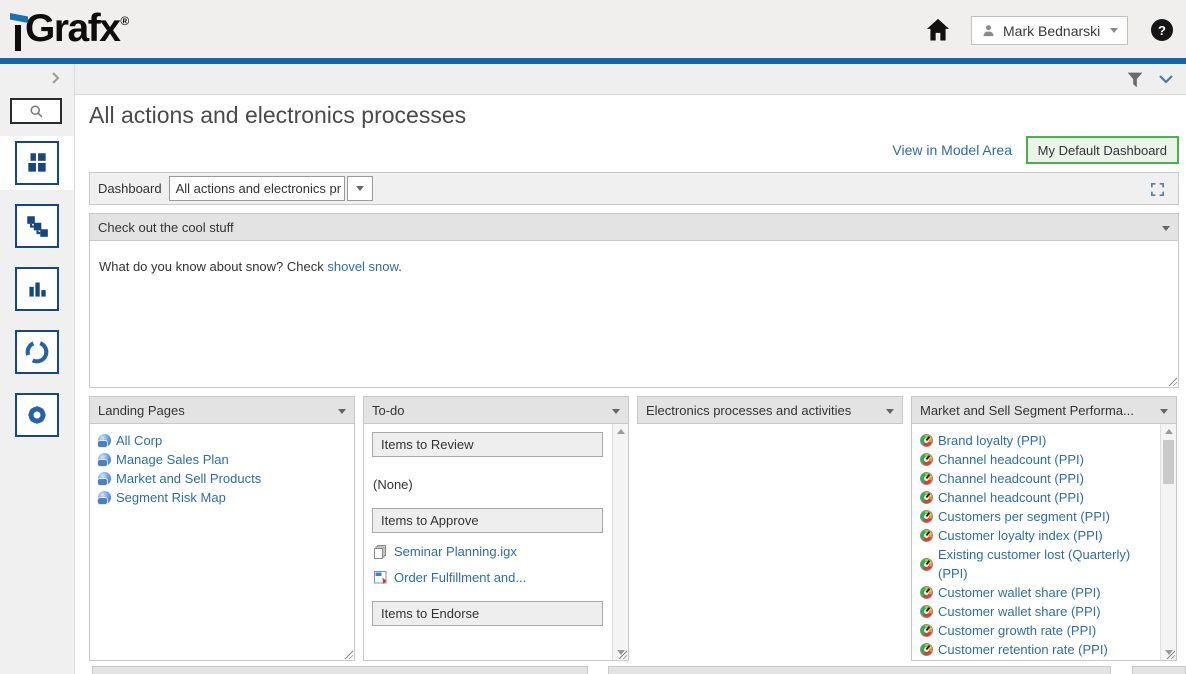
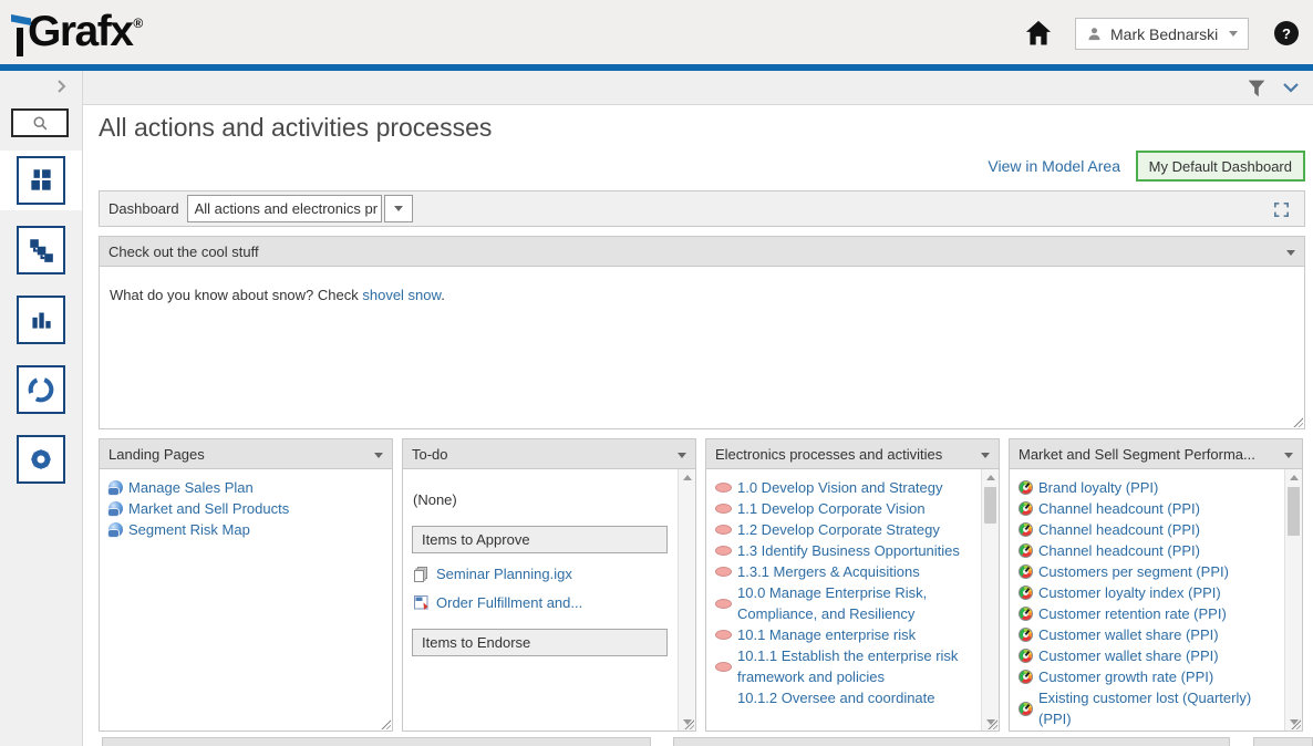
  Grafx
  ®
  Mark Bednarski
  ?
- All actions and electronics processes
+ All actions and activities processes
  View in Model Area
  My Default Dashboard
  Dashboard
  All actions and electronics pr
  Check out the cool stuff
  What do you know about snow? Check shovel snow.
  Landing Pages
- All Corp
  Manage Sales Plan
  Market and Sell Products
  Segment Risk Map
  To-do
- Items to Review
  (None)
  Items to Approve
  Seminar Planning.igx
  Order Fulfillment and...
  Items to Endorse
  Electronics processes and activities
+ 1.0 Develop Vision and Strategy
+ 1.1 Develop Corporate Vision
+ 1.2 Develop Corporate Strategy
+ 1.3 Identify Business Opportunities
+ 1.3.1 Mergers & Acquisitions
+ 10.0 Manage Enterprise Risk, Compliance, and Resiliency
+ 10.1 Manage enterprise risk
+ 10.1.1 Establish the enterprise risk framework and policies
+ 10.1.2 Oversee and coordinate
  Market and Sell Segment Performa...
  Brand loyalty (PPI)
  Channel headcount (PPI)
  Channel headcount (PPI)
  Channel headcount (PPI)
  Customers per segment (PPI)
  Customer loyalty index (PPI)
- Existing customer lost (Quarterly) (PPI)
+ Customer retention rate (PPI)
  Customer wallet share (PPI)
  Customer wallet share (PPI)
  Customer growth rate (PPI)
- Customer retention rate (PPI)
+ Existing customer lost (Quarterly) (PPI)
